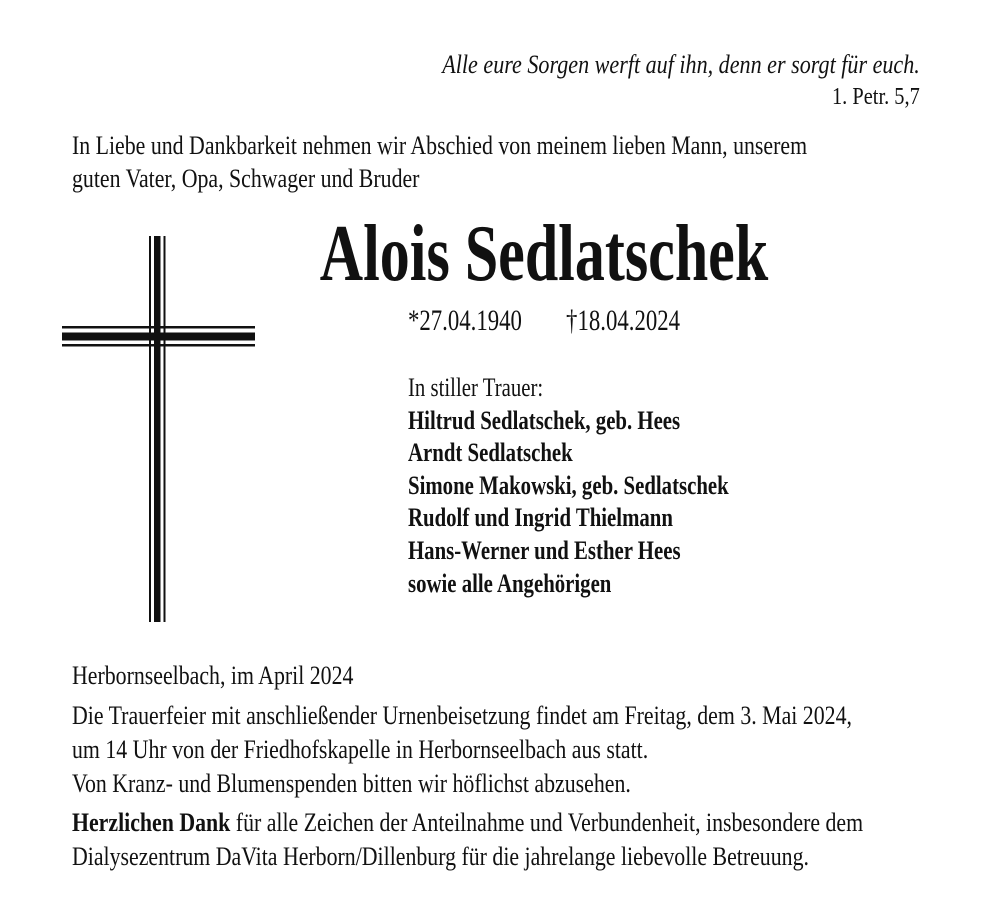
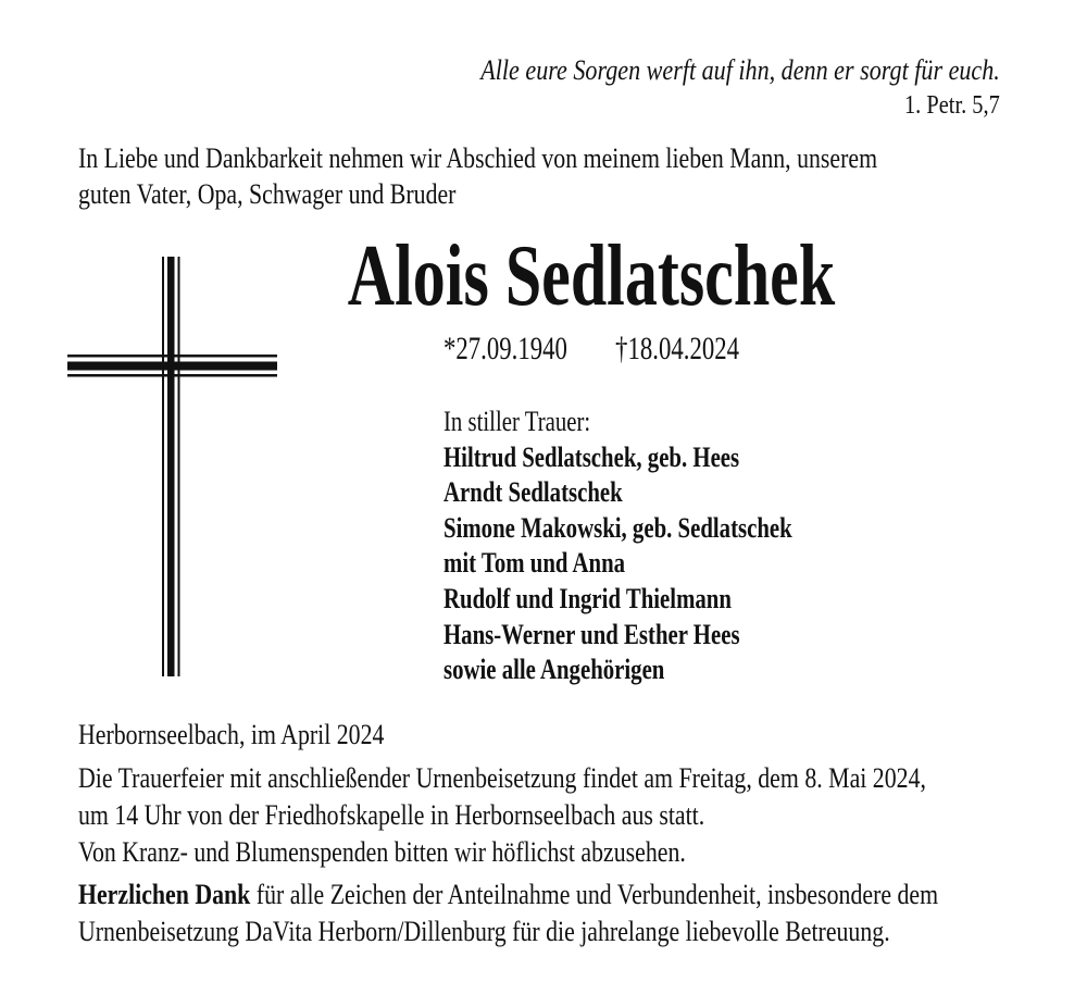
  Alle eure Sorgen werft auf ihn, denn er sorgt für euch.
  1. Petr. 5,7
  In Liebe und Dankbarkeit nehmen wir Abschied von meinem lieben Mann, unserem
  guten Vater, Opa, Schwager und Bruder
  Alois Sedlatschek
- *27.04.1940 †18.04.2024
+ *27.09.1940 †18.04.2024
  In stiller Trauer:
  Hiltrud Sedlatschek, geb. Hees
  Arndt Sedlatschek
  Simone Makowski, geb. Sedlatschek
+ mit Tom und Anna
  Rudolf und Ingrid Thielmann
  Hans-Werner und Esther Hees
  sowie alle Angehörigen
  Herbornseelbach, im April 2024
- Die Trauerfeier mit anschließender Urnenbeisetzung findet am Freitag, dem 3. Mai 2024,
+ Die Trauerfeier mit anschließender Urnenbeisetzung findet am Freitag, dem 8. Mai 2024,
  um 14 Uhr von der Friedhofskapelle in Herbornseelbach aus statt.
  Von Kranz- und Blumenspenden bitten wir höflichst abzusehen.
  Herzlichen Dank für alle Zeichen der Anteilnahme und Verbundenheit, insbesondere dem
- Dialysezentrum DaVita Herborn/Dillenburg für die jahrelange liebevolle Betreuung.
+ Urnenbeisetzung DaVita Herborn/Dillenburg für die jahrelange liebevolle Betreuung.
